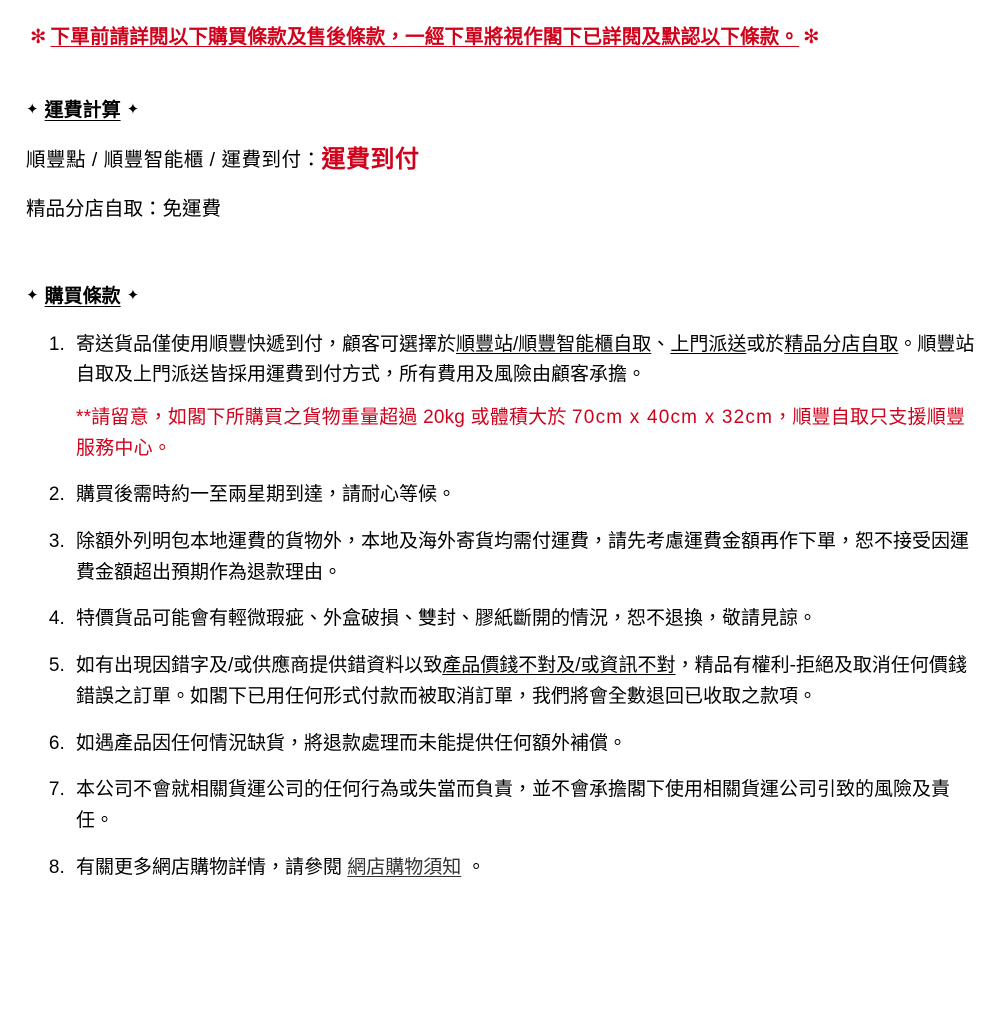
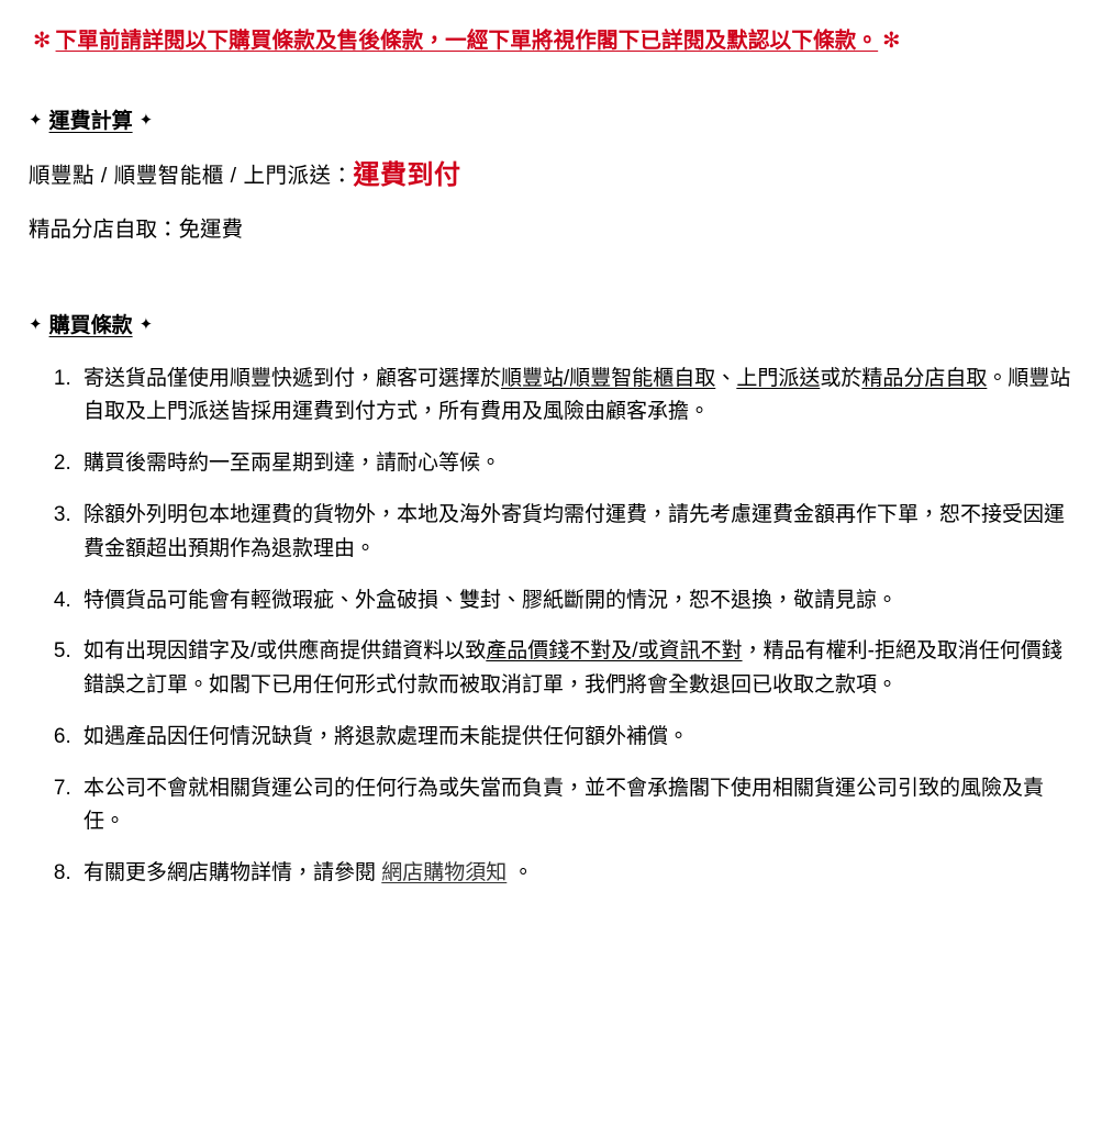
  ✻ 下單前請詳閱以下購買條款及售後條款，一經下單將視作閣下已詳閱及默認以下條款。 ✻
  ✦ 運費計算 ✦
- 順豐點 / 順豐智能櫃 / 運費到付：運費到付
+ 順豐點 / 順豐智能櫃 / 上門派送：運費到付
  精品分店自取：免運費
  ✦ 購買條款 ✦
  寄送貨品僅使用順豐快遞到付，顧客可選擇於順豐站/順豐智能櫃自取、上門派送或於精品分店自取。順豐站自取及上門派送皆採用運費到付方式，所有費用及風險由顧客承擔。
- **請留意，如閣下所購買之貨物重量超過 20kg 或體積大於 70cm x 40cm x 32cm，順豐自取只支援順豐服務中心。
  購買後需時約一至兩星期到達，請耐心等候。
  除額外列明包本地運費的貨物外，本地及海外寄貨均需付運費，請先考慮運費金額再作下單，恕不接受因運費金額超出預期作為退款理由。
  特價貨品可能會有輕微瑕疵、外盒破損、雙封、膠紙斷開的情況，恕不退換，敬請見諒。
  如有出現因錯字及/或供應商提供錯資料以致產品價錢不對及/或資訊不對，精品有權利-拒絕及取消任何價錢錯誤之訂單。如閣下已用任何形式付款而被取消訂單，我們將會全數退回已收取之款項。
  如遇產品因任何情況缺貨，將退款處理而未能提供任何額外補償。
  本公司不會就相關貨運公司的任何行為或失當而負責，並不會承擔閣下使用相關貨運公司引致的風險及責任。
  有關更多網店購物詳情，請參閱 網店購物須知 。
